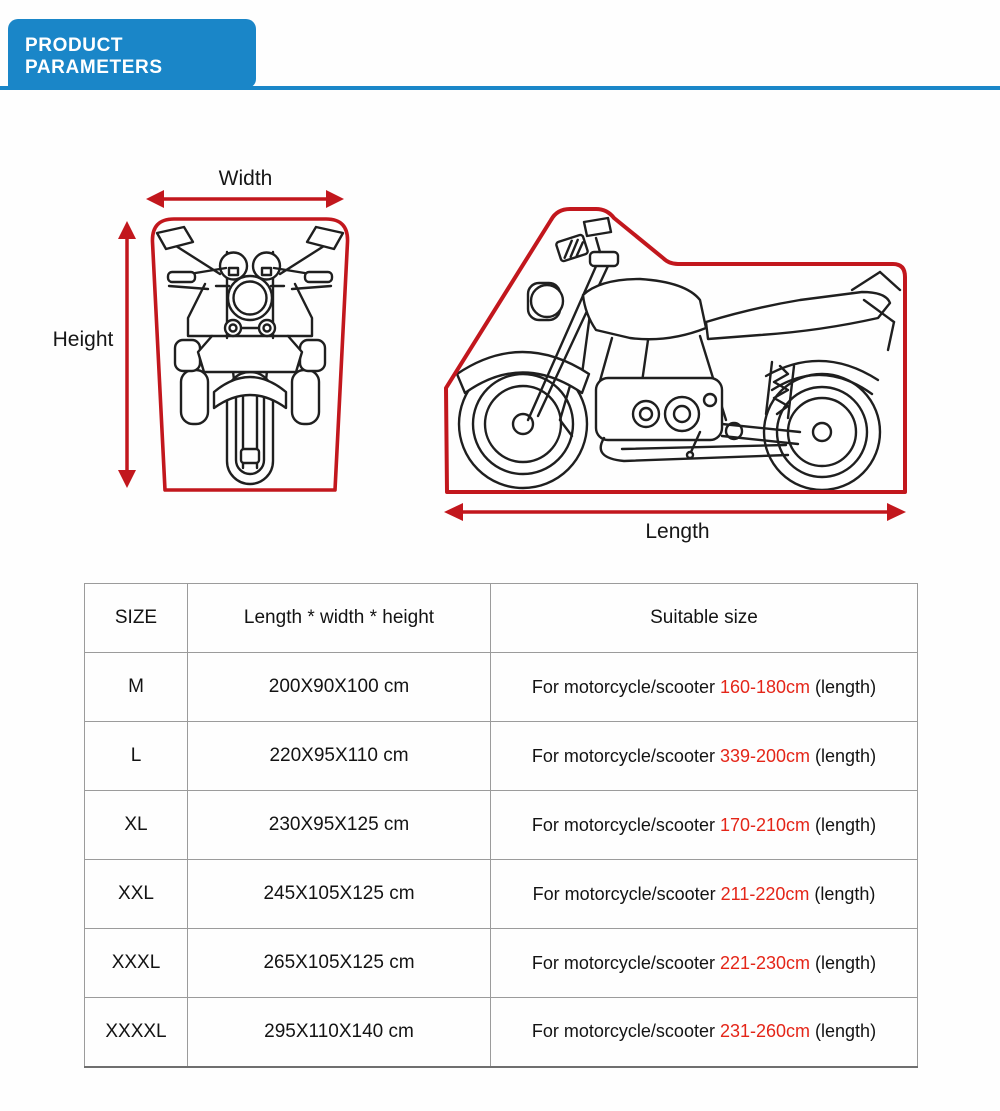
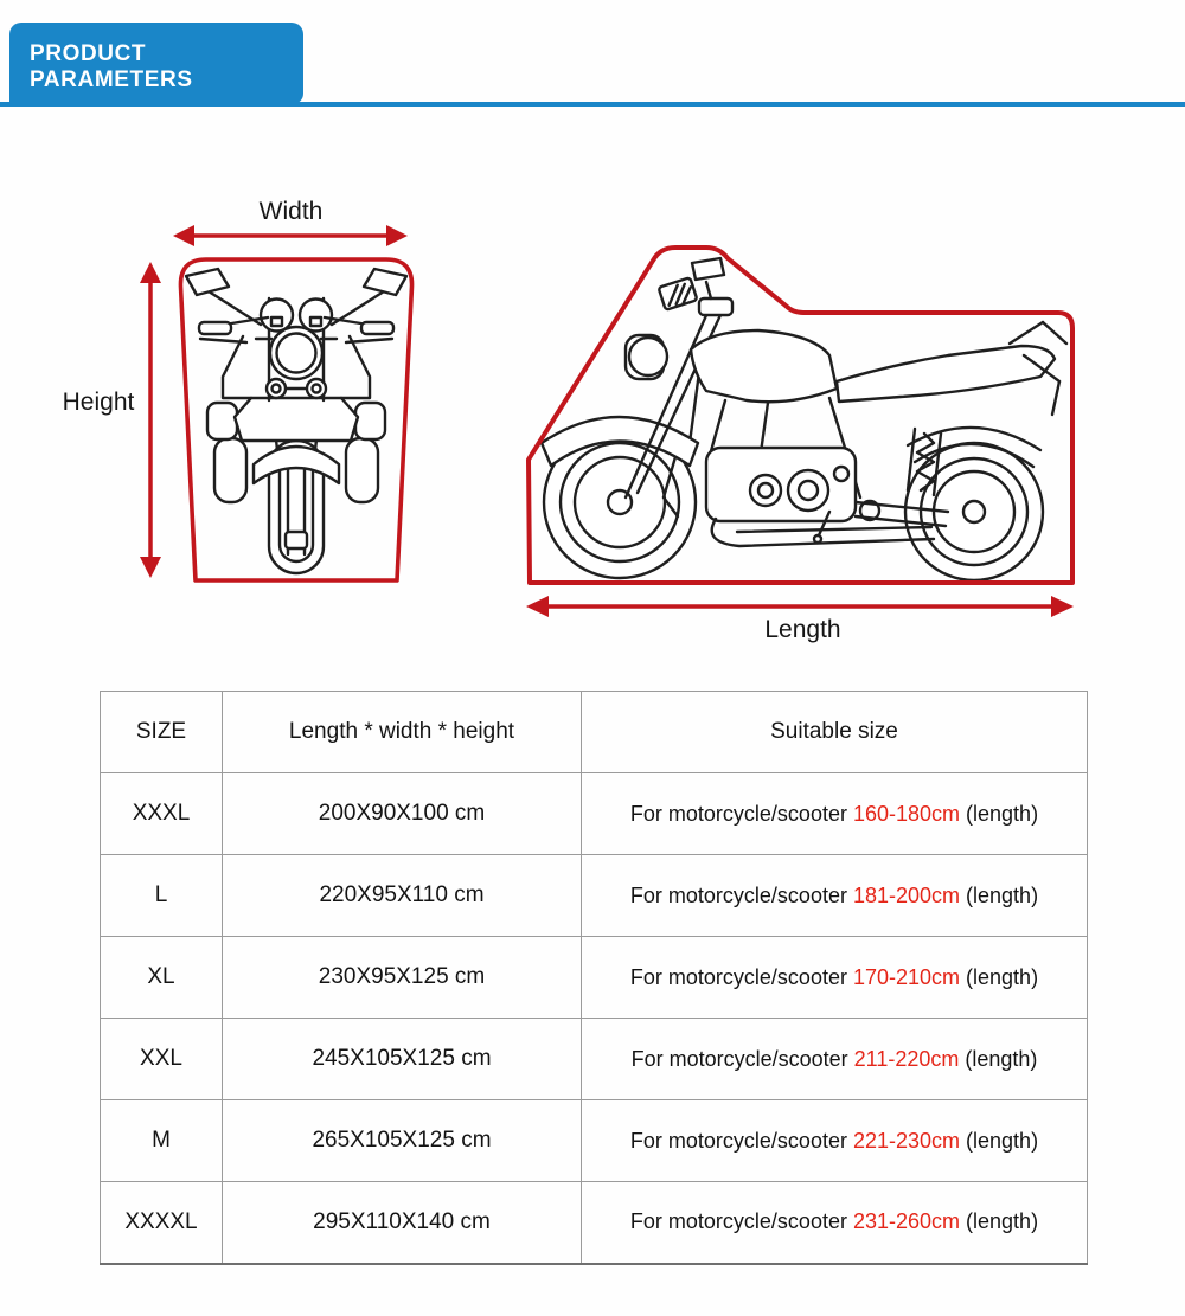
  PRODUCT PARAMETERS
  Width
  Height
  Length
  SIZE	Length * width * height	Suitable size
- M	200X90X100 cm	For motorcycle/scooter 160-180cm (length)
+ XXXL	200X90X100 cm	For motorcycle/scooter 160-180cm (length)
- L	220X95X110 cm	For motorcycle/scooter 339-200cm (length)
+ L	220X95X110 cm	For motorcycle/scooter 181-200cm (length)
  XL	230X95X125 cm	For motorcycle/scooter 170-210cm (length)
  XXL	245X105X125 cm	For motorcycle/scooter 211-220cm (length)
- XXXL	265X105X125 cm	For motorcycle/scooter 221-230cm (length)
+ M	265X105X125 cm	For motorcycle/scooter 221-230cm (length)
  XXXXL	295X110X140 cm	For motorcycle/scooter 231-260cm (length)
